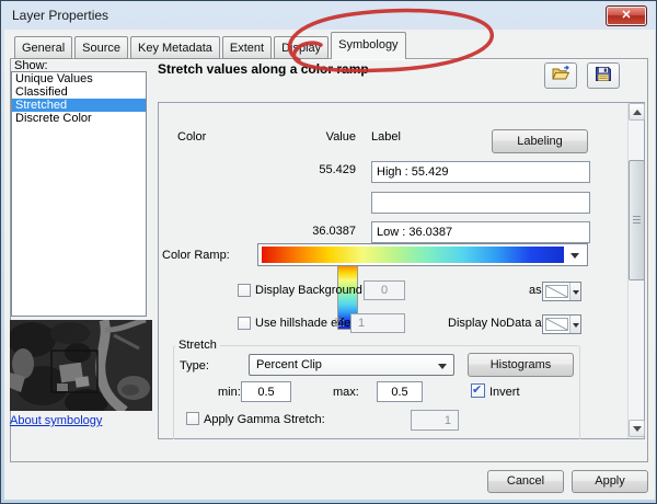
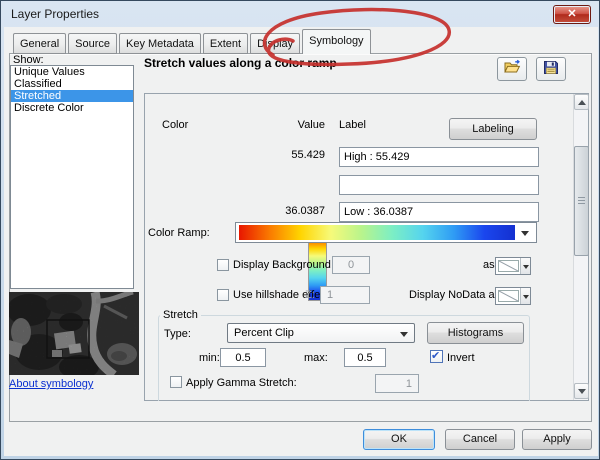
  Layer Properties
  ✕
  General
  Source
  Key Metadata
  Extent
  Dplay
  Symbology
  Show:
  Unique Values
  Classified
  Stretched
  Discrete Color
  About symbology
  Stretch values along a co
  Color
  Value
  Label
  Labeling
  55.429
  High : 55.429
  36.0387
  Low : 36.0387
  Color Ramp:
  Display Background
  0
  as
  Use hillshade effe
  Z:
  1
  Display NoData a
  Stretch
  Type:
  Percent Clip
  Histograms
  min:
  0.5
  max:
  0.5
  Invert
  Apply Gamma Stretch:
  1
+ OK
  Cancel
  Apply
